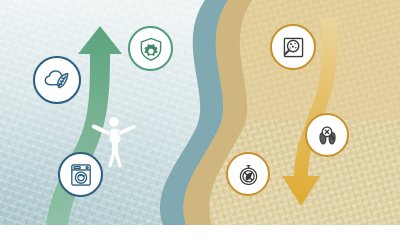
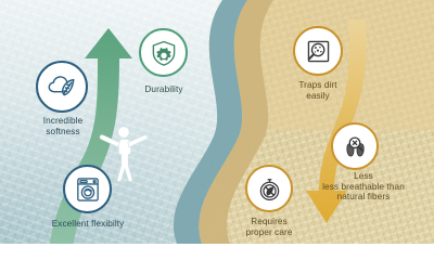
+ Incredible
+ softness
+ Durability
+ Excellent flexibilty
+ Traps dirt
+ easily
+ Less
+ less breathable than
+ natural fibers
+ Requires
+ proper care
